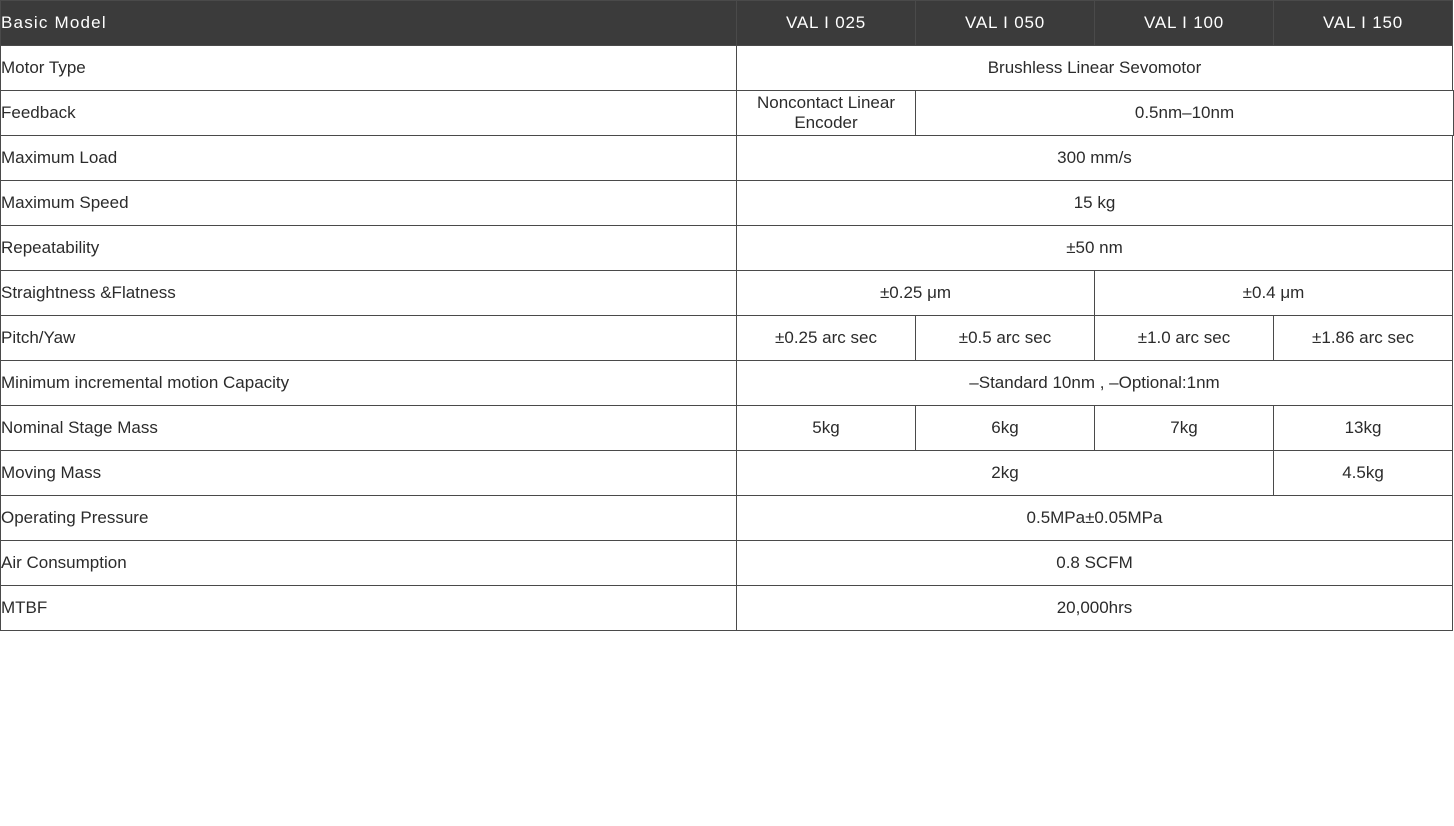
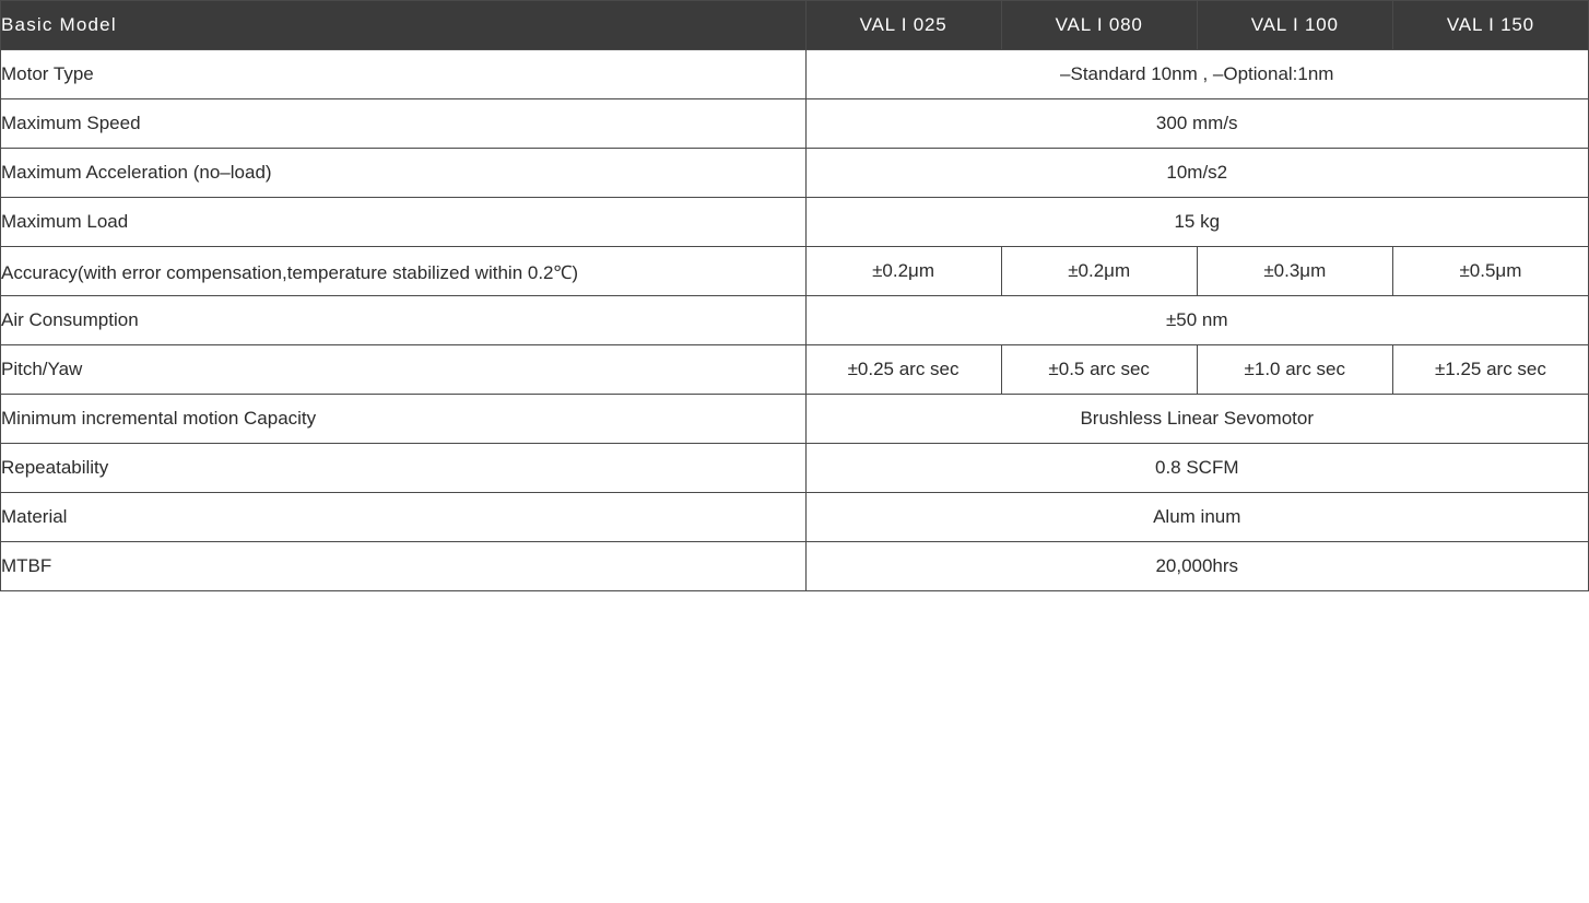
- Basic Model	VAL I 025	VAL I 050	VAL I 100	VAL I 150
+ Basic Model	VAL I 025	VAL I 080	VAL I 100	VAL I 150
- Motor Type	Brushless Linear Sevomotor
+ Motor Type	–Standard 10nm , –Optional:1nm
- Feedback	Noncontact Linear Encoder	0.5nm–10nm
- Maximum Load	300 mm/s
+ Maximum Speed	300 mm/s
+ Maximum Acceleration (no–load)	10m/s2
- Maximum Speed	15 kg
+ Maximum Load	15 kg
+ Accuracy(with error compensation,temperature stabilized within 0.2℃)	±0.2μm	±0.2μm	±0.3μm	±0.5μm
- Repeatability	±50 nm
+ Air Consumption	±50 nm
- Straightness &Flatness	±0.25 μm	±0.4 μm
- Pitch/Yaw	±0.25 arc sec	±0.5 arc sec	±1.0 arc sec	±1.86 arc sec
+ Pitch/Yaw	±0.25 arc sec	±0.5 arc sec	±1.0 arc sec	±1.25 arc sec
- Minimum incremental motion Capacity	–Standard 10nm , –Optional:1nm
+ Minimum incremental motion Capacity	Brushless Linear Sevomotor
- Nominal Stage Mass	5kg	6kg	7kg	13kg
- Moving Mass	2kg	4.5kg
- Operating Pressure	0.5MPa±0.05MPa
- Air Consumption	0.8 SCFM
+ Repeatability	0.8 SCFM
+ Material	Alum inum
  MTBF	20,000hrs
